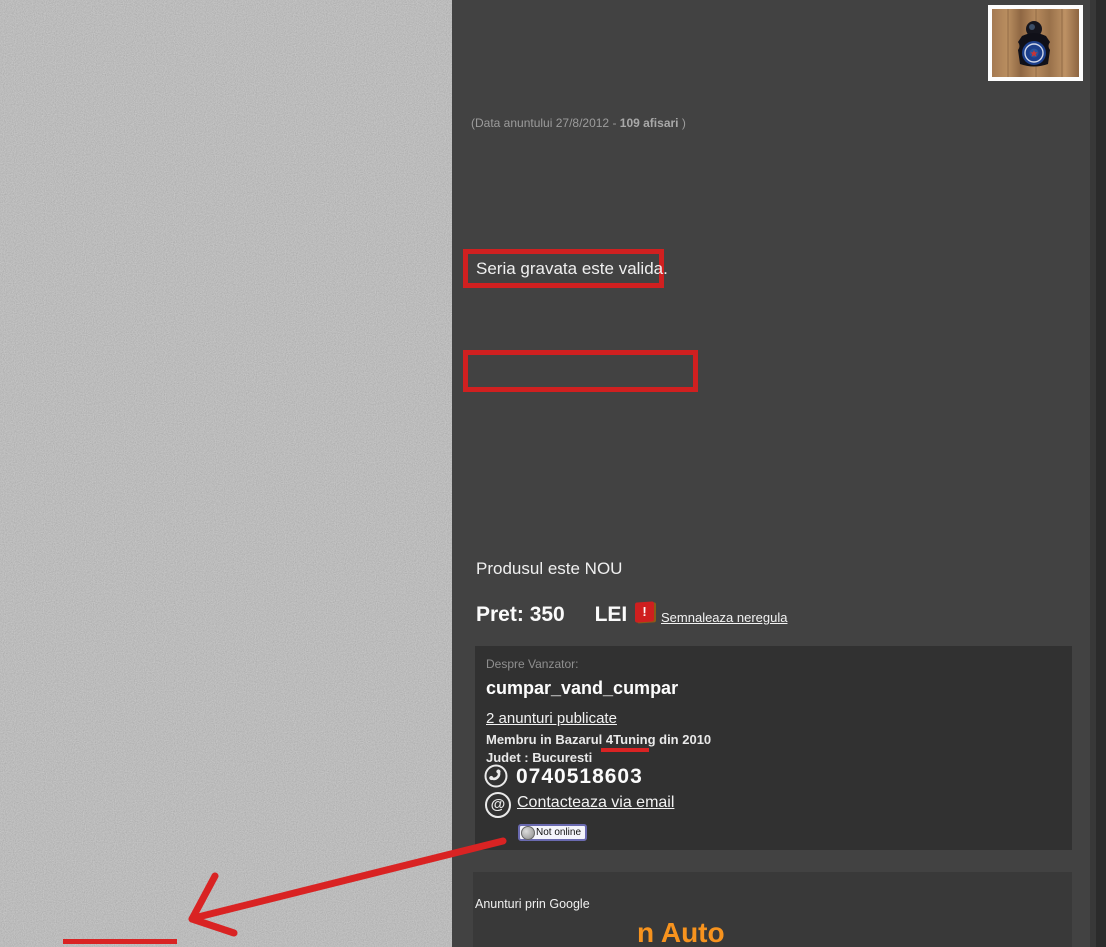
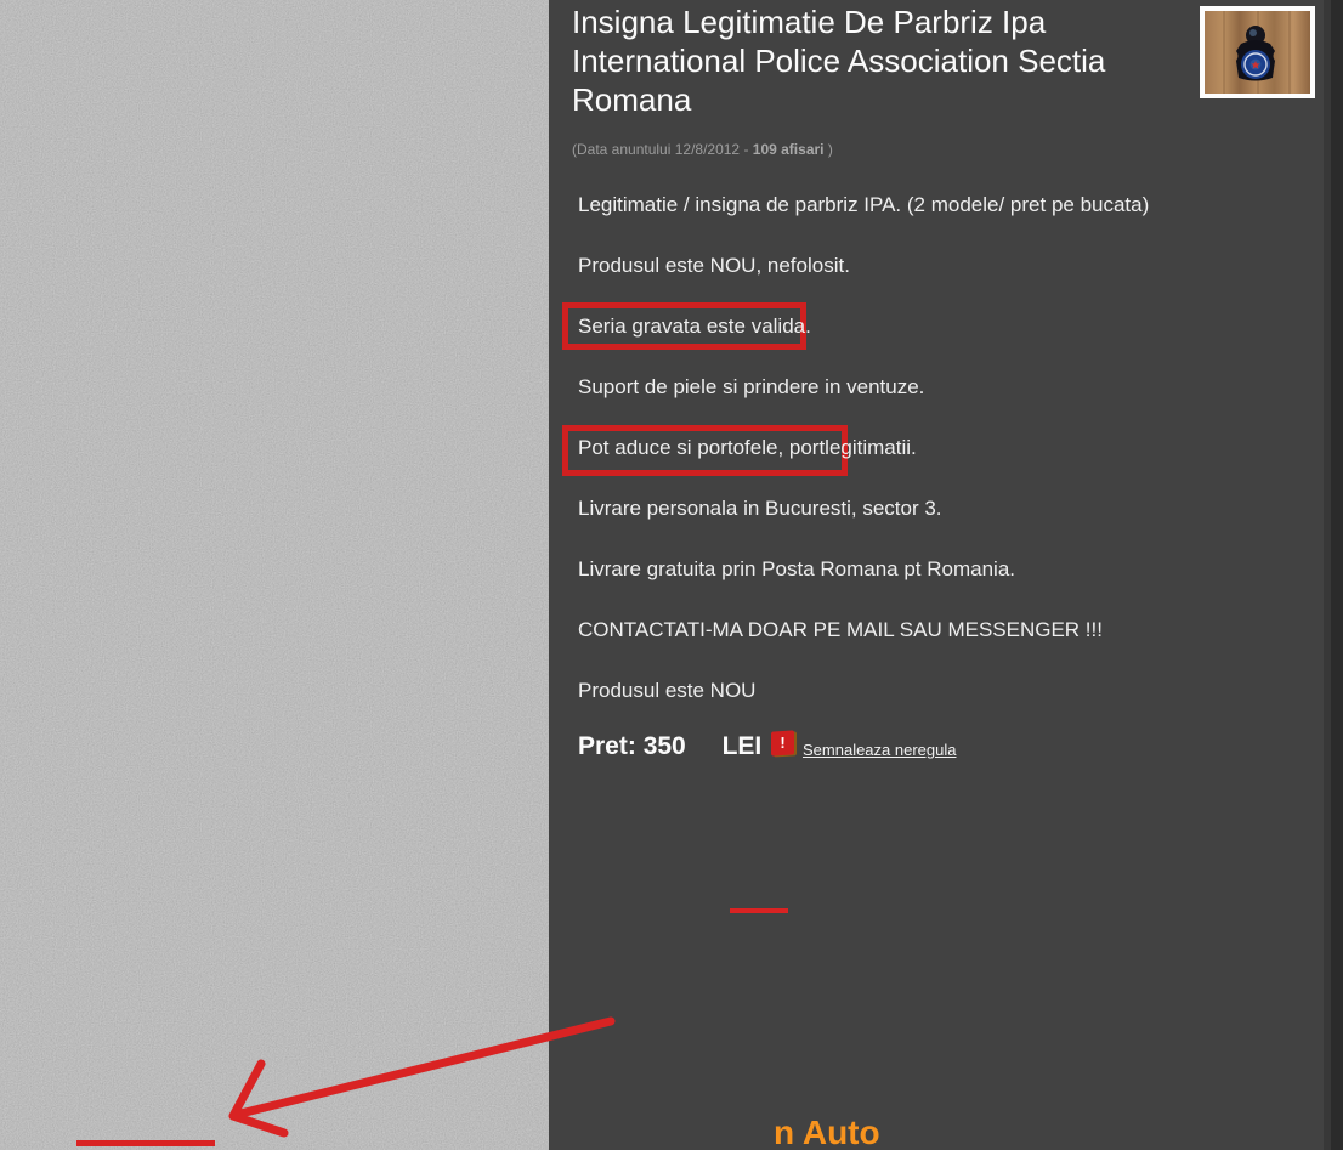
+ Insigna Legitimatie De Parbriz Ipa International Police Association Sectia Romana
- (Data anuntului 27/8/2012 - 109 afisari )
+ (Data anuntului 12/8/2012 - 109 afisari )
+ Legitimatie / insigna de parbriz IPA. (2 modele/ pret pe bucata)
+ Produsul este NOU, nefolosit.
  Seria gravata este valida.
+ Suport de piele si prindere in ventuze.
+ Pot aduce si portofele, portlegitimatii.
+ Livrare personala in Bucuresti, sector 3.
+ Livrare gratuita prin Posta Romana pt Romania.
+ CONTACTATI-MA DOAR PE MAIL SAU MESSENGER !!!
  Produsul este NOU
  Pret: 350 LEI
  Semnaleaza neregula
- Despre Vanzator:
- cumpar_vand_cumpar
- 2 anunturi publicate
- Membru in Bazarul 4Tuning din 2010
- Judet : Bucuresti
- 0740518603
- @
- Contacteaza via email
- Not online
- Anunturi prin Google
  n Auto
